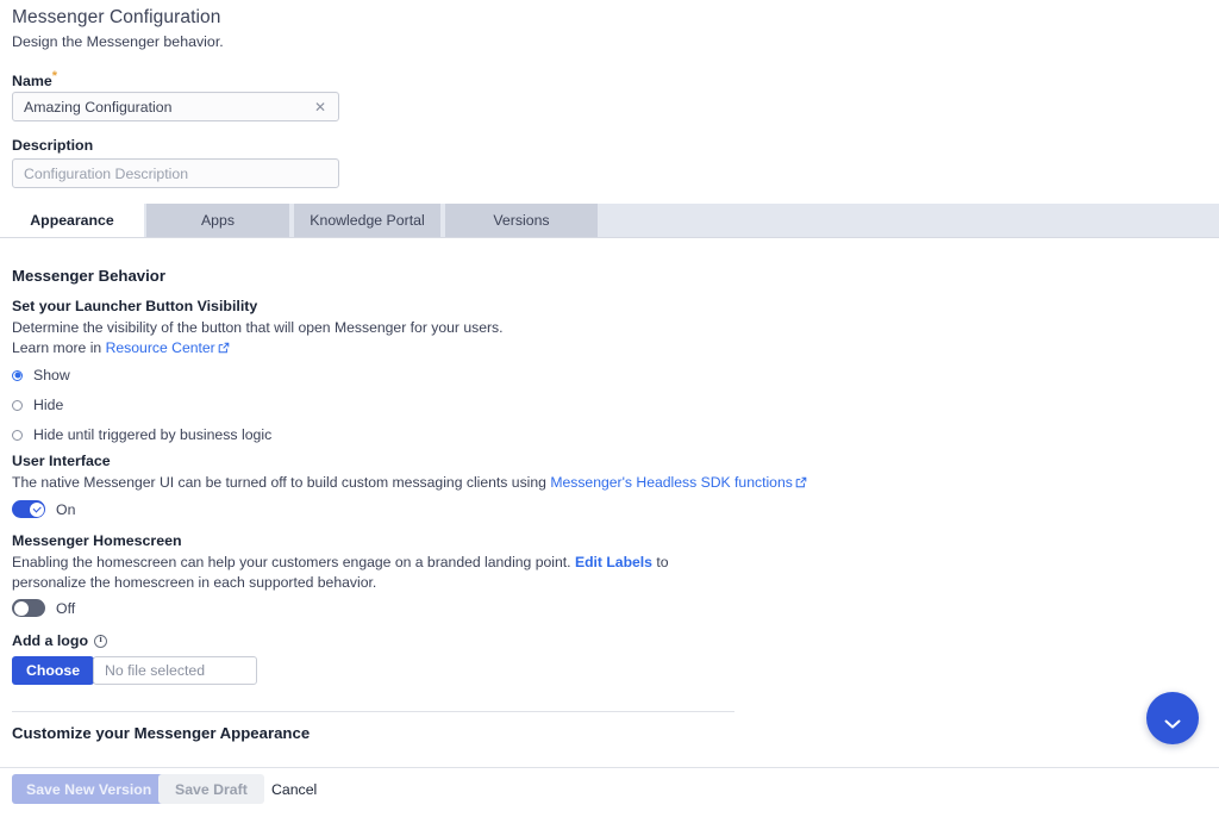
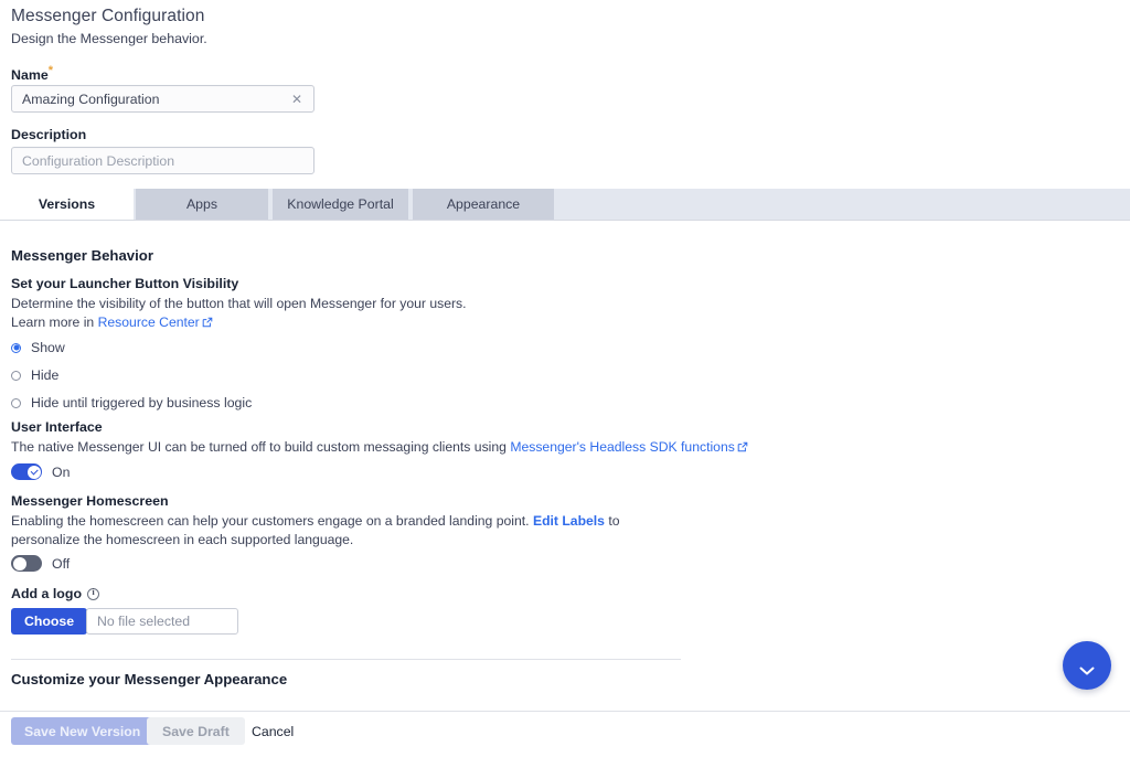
  Messenger Configuration
  Design the Messenger behavior.
  Name*
  Amazing Configuration
  ✕
  Description
  Configuration Description
- Appearance
+ Versions
  Apps
  Knowledge Portal
- Versions
+ Appearance
  Messenger Behavior
  Set your Launcher Button Visibility
  Determine the visibility of the button that will open Messenger for your users.
  Learn more in Resource Center
  Show
  Hide
  Hide until triggered by business logic
  User Interface
  The native Messenger UI can be turned off to build custom messaging clients using Messenger's Headless SDK functions
  On
  Messenger Homescreen
- Enabling the homescreen can help your customers engage on a branded landing point. Edit Labels to personalize the homescreen in each supported behavior.
+ Enabling the homescreen can help your customers engage on a branded landing point. Edit Labels to personalize the homescreen in each supported language.
  Off
  Add a logo
  Choose
  No file selected
  Customize your Messenger Appearance
  Save New Version
  Save Draft
  Cancel
